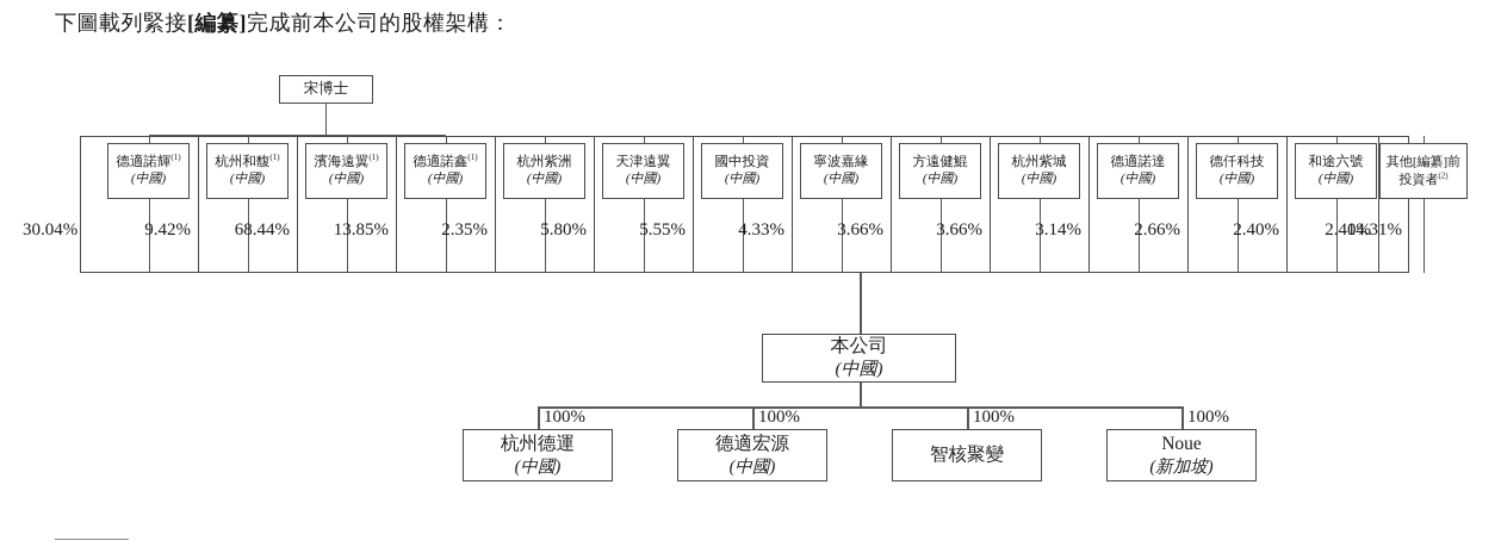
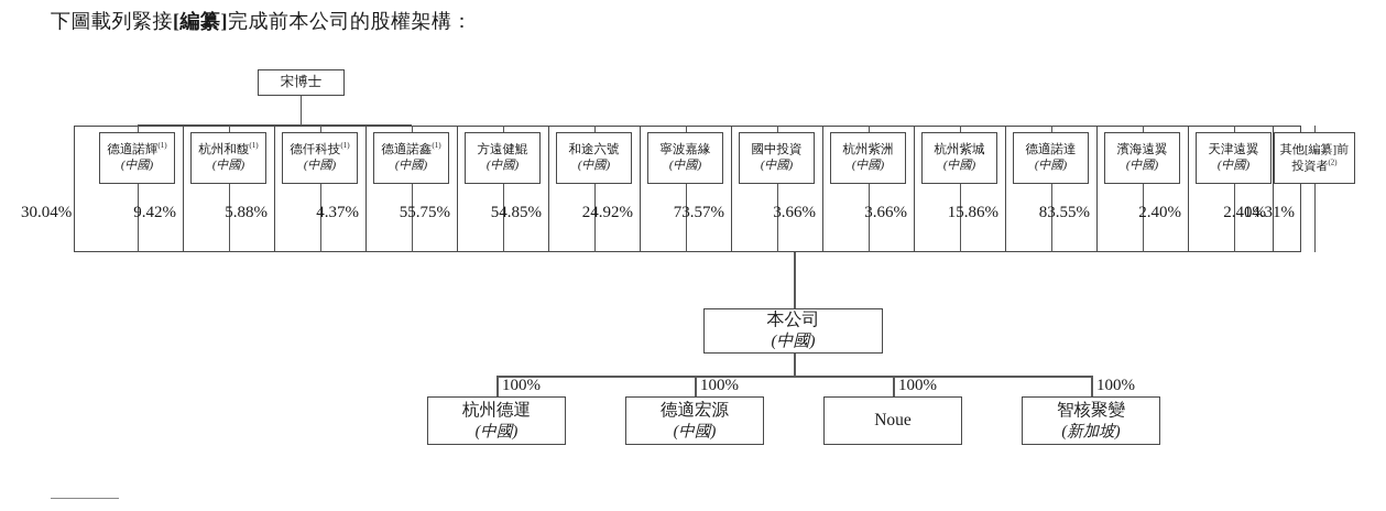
  下圖載列緊接[編纂]完成前本公司的股權架構：
  宋博士
  30.04%
  德適諾輝(1)
  (中國)
  9.42%
  杭州和馥(1)
  (中國)
- 68.44%
+ 5.88%
- 濱海遠翼(1)
+ 德仟科技(1)
  (中國)
- 13.85%
+ 4.37%
  德適諾鑫(1)
  (中國)
- 2.35%
+ 55.75%
- 杭州紫洲
+ 方遠健鯤
  (中國)
- 5.80%
+ 54.85%
- 天津遠翼
+ 和途六號
  (中國)
- 5.55%
+ 24.92%
- 國中投資
+ 寧波嘉緣
  (中國)
- 4.33%
+ 73.57%
- 寧波嘉緣
+ 國中投資
  (中國)
  3.66%
- 方遠健鯤
+ 杭州紫洲
  (中國)
  3.66%
  杭州紫城
  (中國)
- 3.14%
+ 15.86%
  德適諾達
  (中國)
- 2.66%
+ 83.55%
- 德仟科技
+ 濱海遠翼
  (中國)
  2.40%
- 和途六號
+ 天津遠翼
  (中國)
  2.40%
  其他[編纂]前投資者
  14.31%
  杭州德運
  (中國)
  100%
  德適宏源
  (中國)
  100%
- 智核聚變
+ Noue
  100%
- Noue
+ 智核聚變
  (新加坡)
  100%
  本公司
  (中國)
